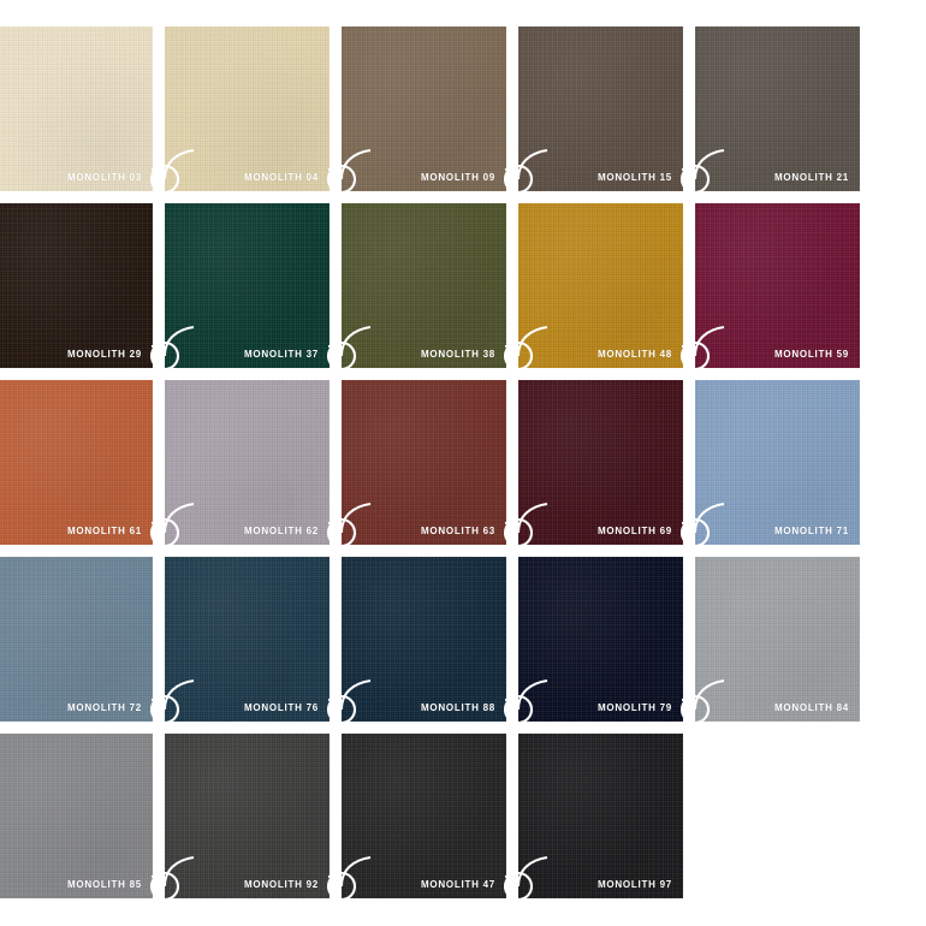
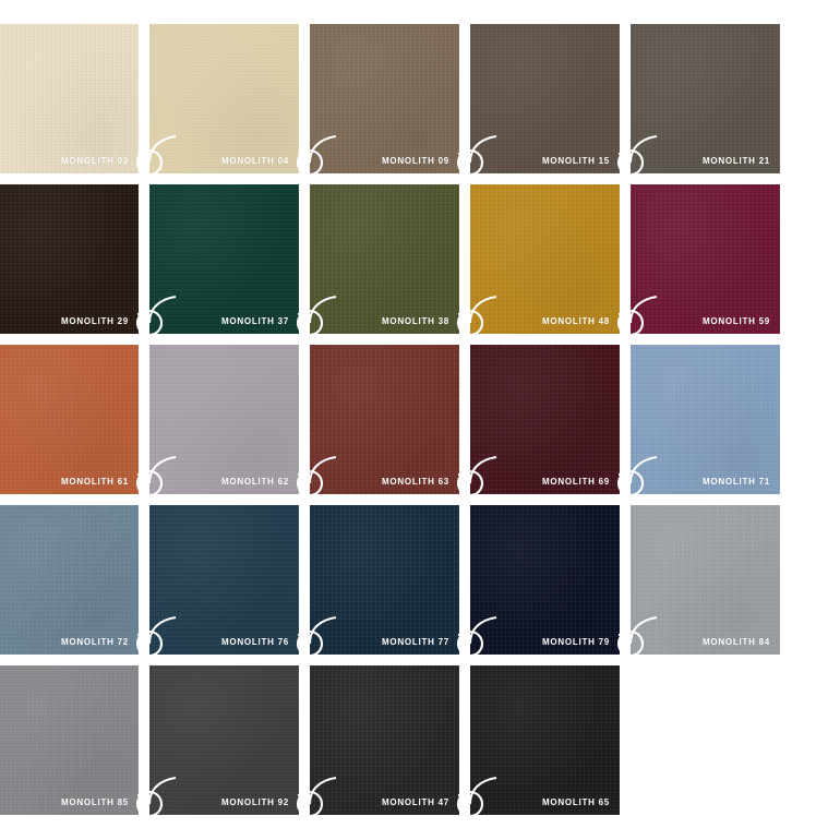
  MONOLITH 03
  MONOLITH 04
  MONOLITH 09
  MONOLITH 15
  MONOLITH 21
  MONOLITH 29
  MONOLITH 37
  MONOLITH 38
  MONOLITH 48
  MONOLITH 59
  MONOLITH 61
  MONOLITH 62
  MONOLITH 63
  MONOLITH 69
  MONOLITH 71
  MONOLITH 72
  MONOLITH 76
- MONOLITH 88
+ MONOLITH 77
  MONOLITH 79
  MONOLITH 84
  MONOLITH 85
  MONOLITH 92
  MONOLITH 47
- MONOLITH 97
+ MONOLITH 65
